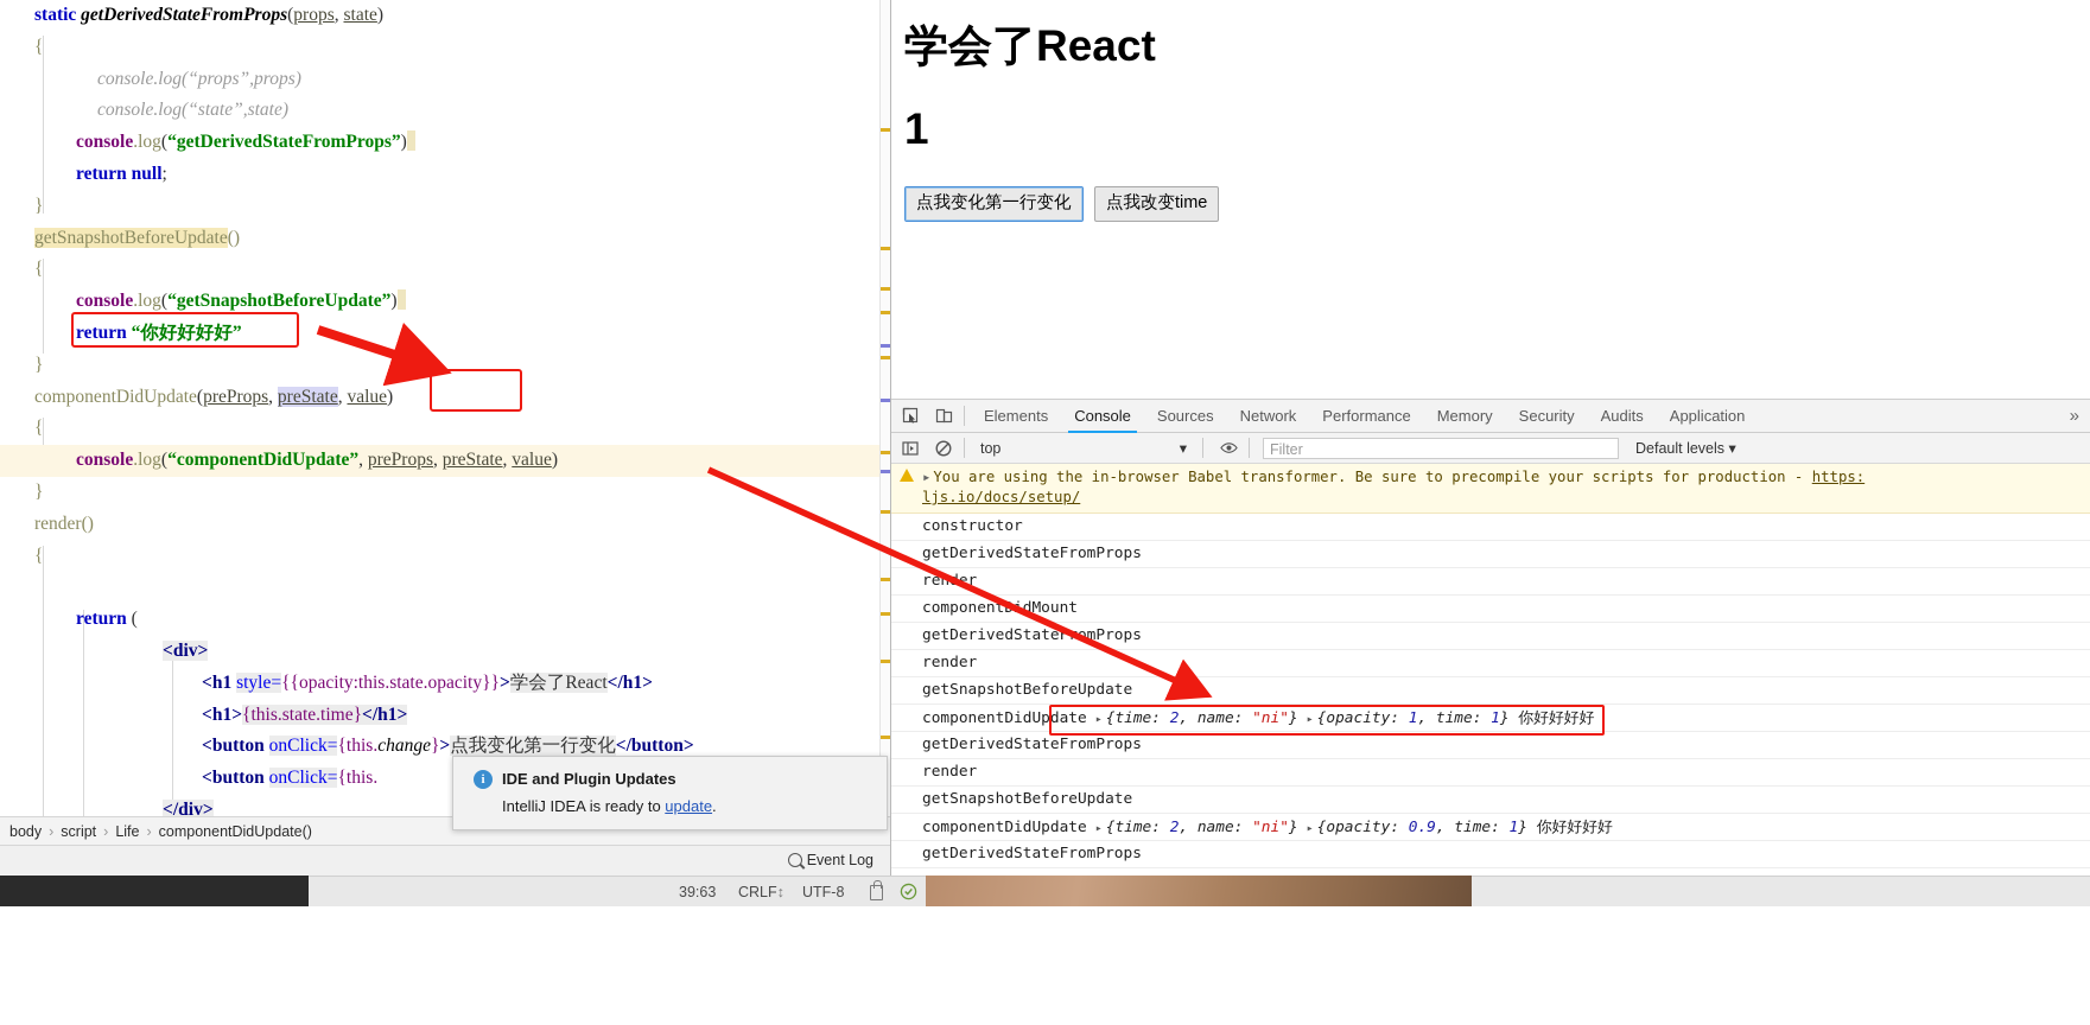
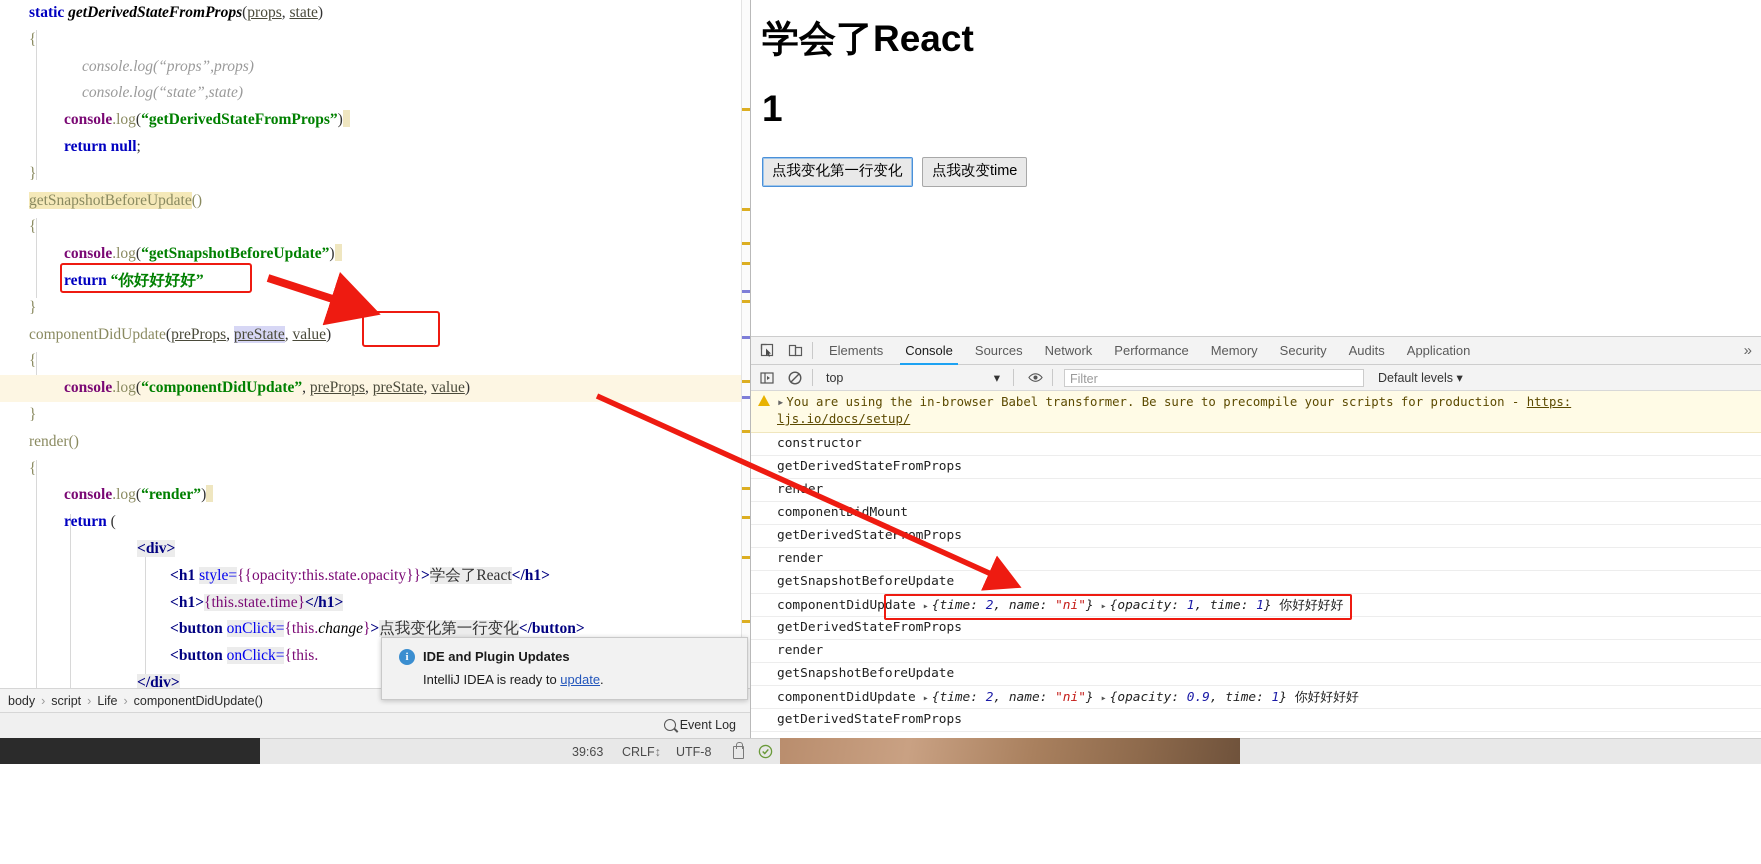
  static getDerivedStateFromProps(props, state)
  {
  console.log(“props”,props)
  console.log(“state”,state)
  console.log(“getDerivedStateFromProps”)
  return null;
  }
  getSnapshotBeforeUpdate()
  {
  console.log(“getSnapshotBeforeUpdate”)
  return “你好好好好”
  }
  componentDidUpdate(preProps, preState, value)
  {
  console.log(“componentDidUpdate”, preProps, preState, value)
  }
  render()
  {
+ console.log(“render”)
  return (
  <div>
  <h1 style={{opacity:this.state.opacity}}>学会了React</h1>
  <h1>{this.state.time}</h1>
  <button onClick={this.change}>点我变化第一行变化</button>
  <button onClick={this.
  </div>
  body › script › Life › componentDidUpdate()
  Event Log
  i
  IDE and Plugin Updates
  IntelliJ IDEA is ready to update.
  学会了React
  1
  点我变化第一行变化 点我改变time
  Elements
  Console
  Sources
  Network
  Performance
  Memory
  Security
  Audits
  Application
  »
  top
  ▾
  Filter
  Default levels ▾
  ▸ You are using the in-browser Babel transformer. Be sure to precompile your scripts for production - https:
  ljs.io/docs/setup/
  constructor
  getDerivedStateFromProps
  rener
  componentdMount
  getDerivedStateFmProps
  render
  getSnapshotBeforeUpdate
  componentDidUpdate ▸ {time: 2, name: "ni"} ▸ {opacity: 1, time: 1} 你好好好好
  getDerivedStateFromProps
  render
  getSnapshotBeforeUpdate
  componentDidUpdate ▸ {time: 2, name: "ni"} ▸ {opacity: 0.9, time: 1} 你好好好好
  getDerivedStateFromProps
  39:63
  CRLF↕
  UTF-8
